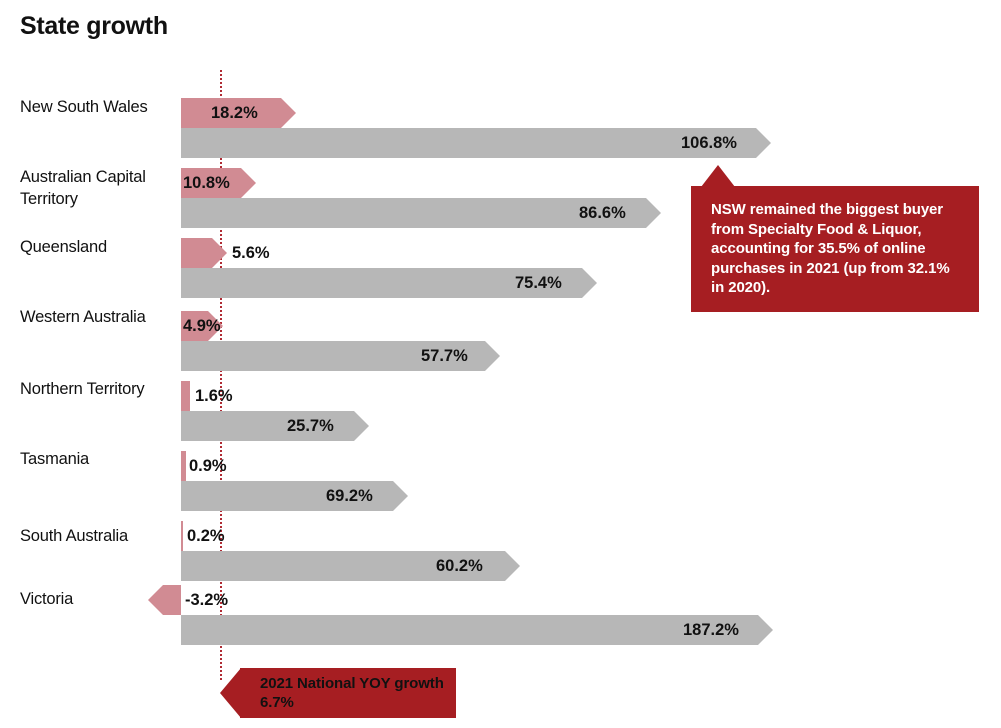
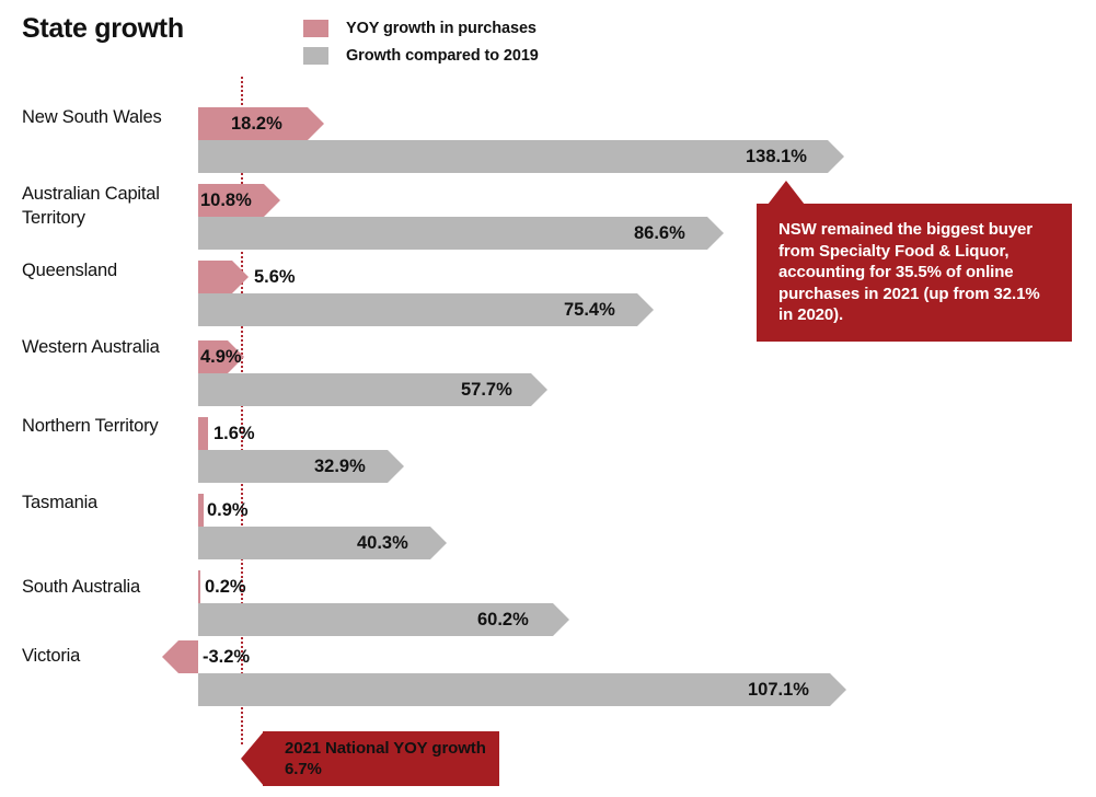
  State growth
+ YOY growth in purchases
+ Growth compared to 2019
  New South Wales
  18.2%
- 106.8%
+ 138.1%
  Australian Capital Territory
  10.8%
  86.6%
  Queensland
  5.6%
  75.4%
  Western Australia
  4.9%
  57.7%
  Northern Territory
  1.6%
- 25.7%
+ 32.9%
  Tasmania
  0.9%
- 69.2%
+ 40.3%
  South Australia
  0.2%
  60.2%
  Victoria
  -3.2%
- 187.2%
+ 107.1%
  NSW remained the biggest buyer from Specialty Food & Liquor, accounting for 35.5% of online purchases in 2021 (up from 32.1% in 2020).
  2021 National YOY growth
  6.7%
